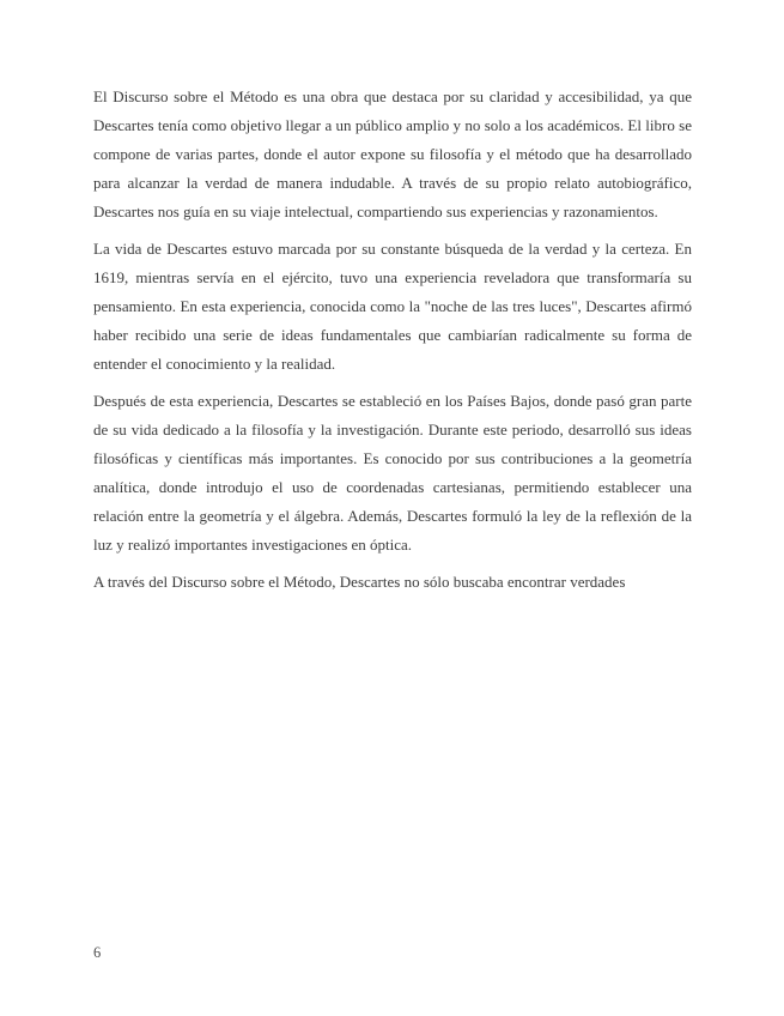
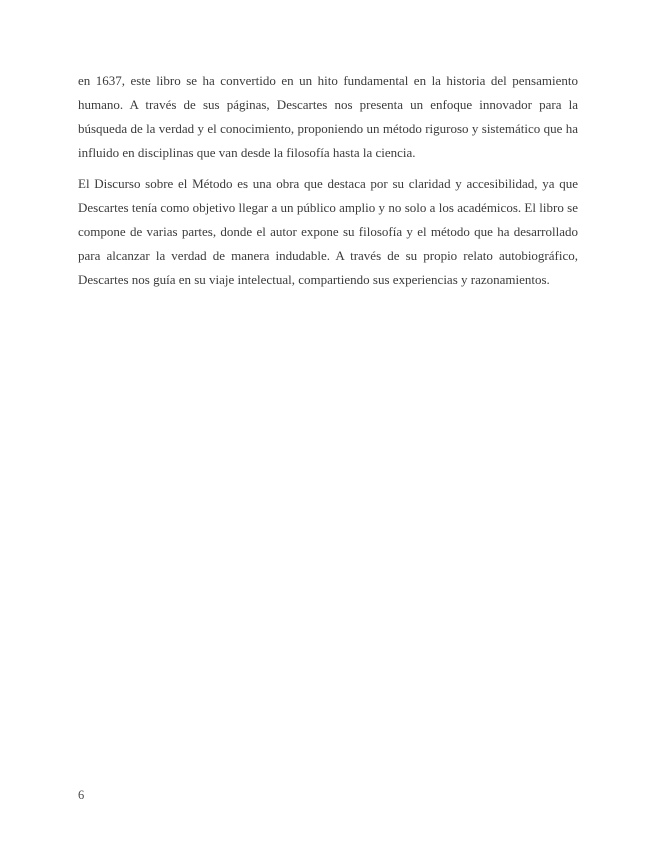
+ en 1637, este libro se ha convertido en un hito fundamental en la historia del pensamiento humano. A través de sus páginas, Descartes nos presenta un enfoque innovador para la búsqueda de la verdad y el conocimiento, proponiendo un método riguroso y sistemático que ha influido en disciplinas que van desde la filosofía hasta la ciencia.
  El Discurso sobre el Método es una obra que destaca por su claridad y accesibilidad, ya que Descartes tenía como objetivo llegar a un público amplio y no solo a los académicos. El libro se compone de varias partes, donde el autor expone su filosofía y el método que ha desarrollado para alcanzar la verdad de manera indudable. A través de su propio relato autobiográfico, Descartes nos guía en su viaje intelectual, compartiendo sus experiencias y razonamientos.
- La vida de Descartes estuvo marcada por su constante búsqueda de la verdad y la certeza. En 1619, mientras servía en el ejército, tuvo una experiencia reveladora que transformaría su pensamiento. En esta experiencia, conocida como la "noche de las tres luces", Descartes afirmó haber recibido una serie de ideas fundamentales que cambiarían radicalmente su forma de entender el conocimiento y la realidad.
- Después de esta experiencia, Descartes se estableció en los Países Bajos, donde pasó gran parte de su vida dedicado a la filosofía y la investigación. Durante este periodo, desarrolló sus ideas filosóficas y científicas más importantes. Es conocido por sus contribuciones a la geometría analítica, donde introdujo el uso de coordenadas cartesianas, permitiendo establecer una relación entre la geometría y el álgebra. Además, Descartes formuló la ley de la reflexión de la luz y realizó importantes investigaciones en óptica.
- A través del Discurso sobre el Método, Descartes no sólo buscaba encontrar verdades
  6
